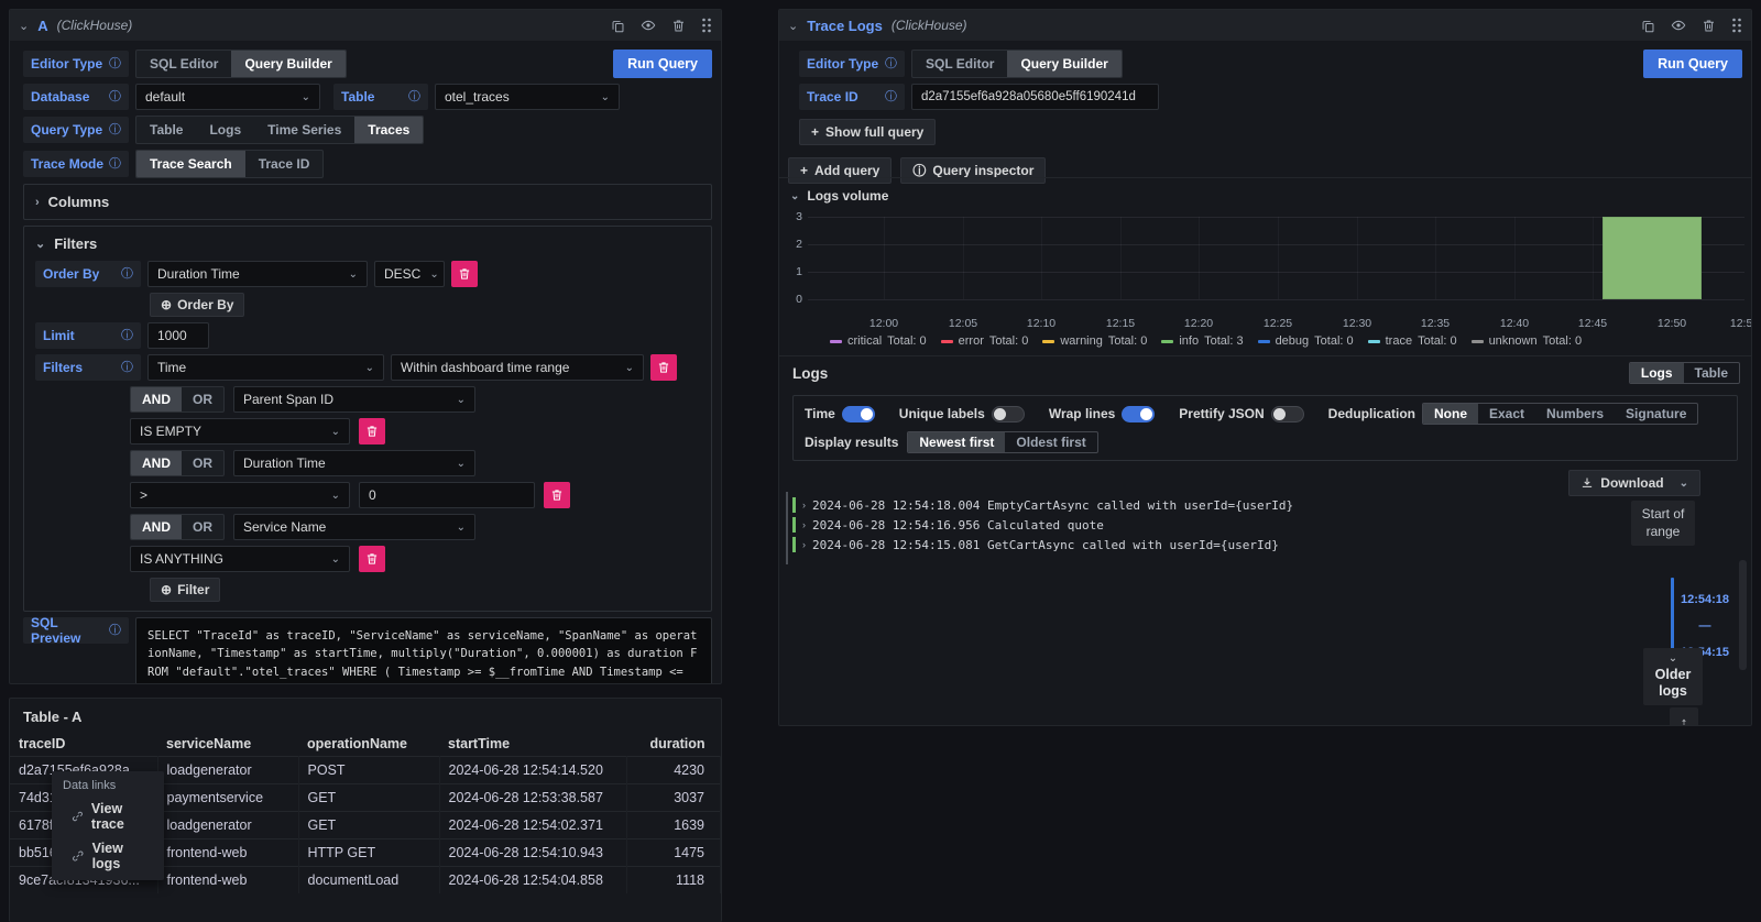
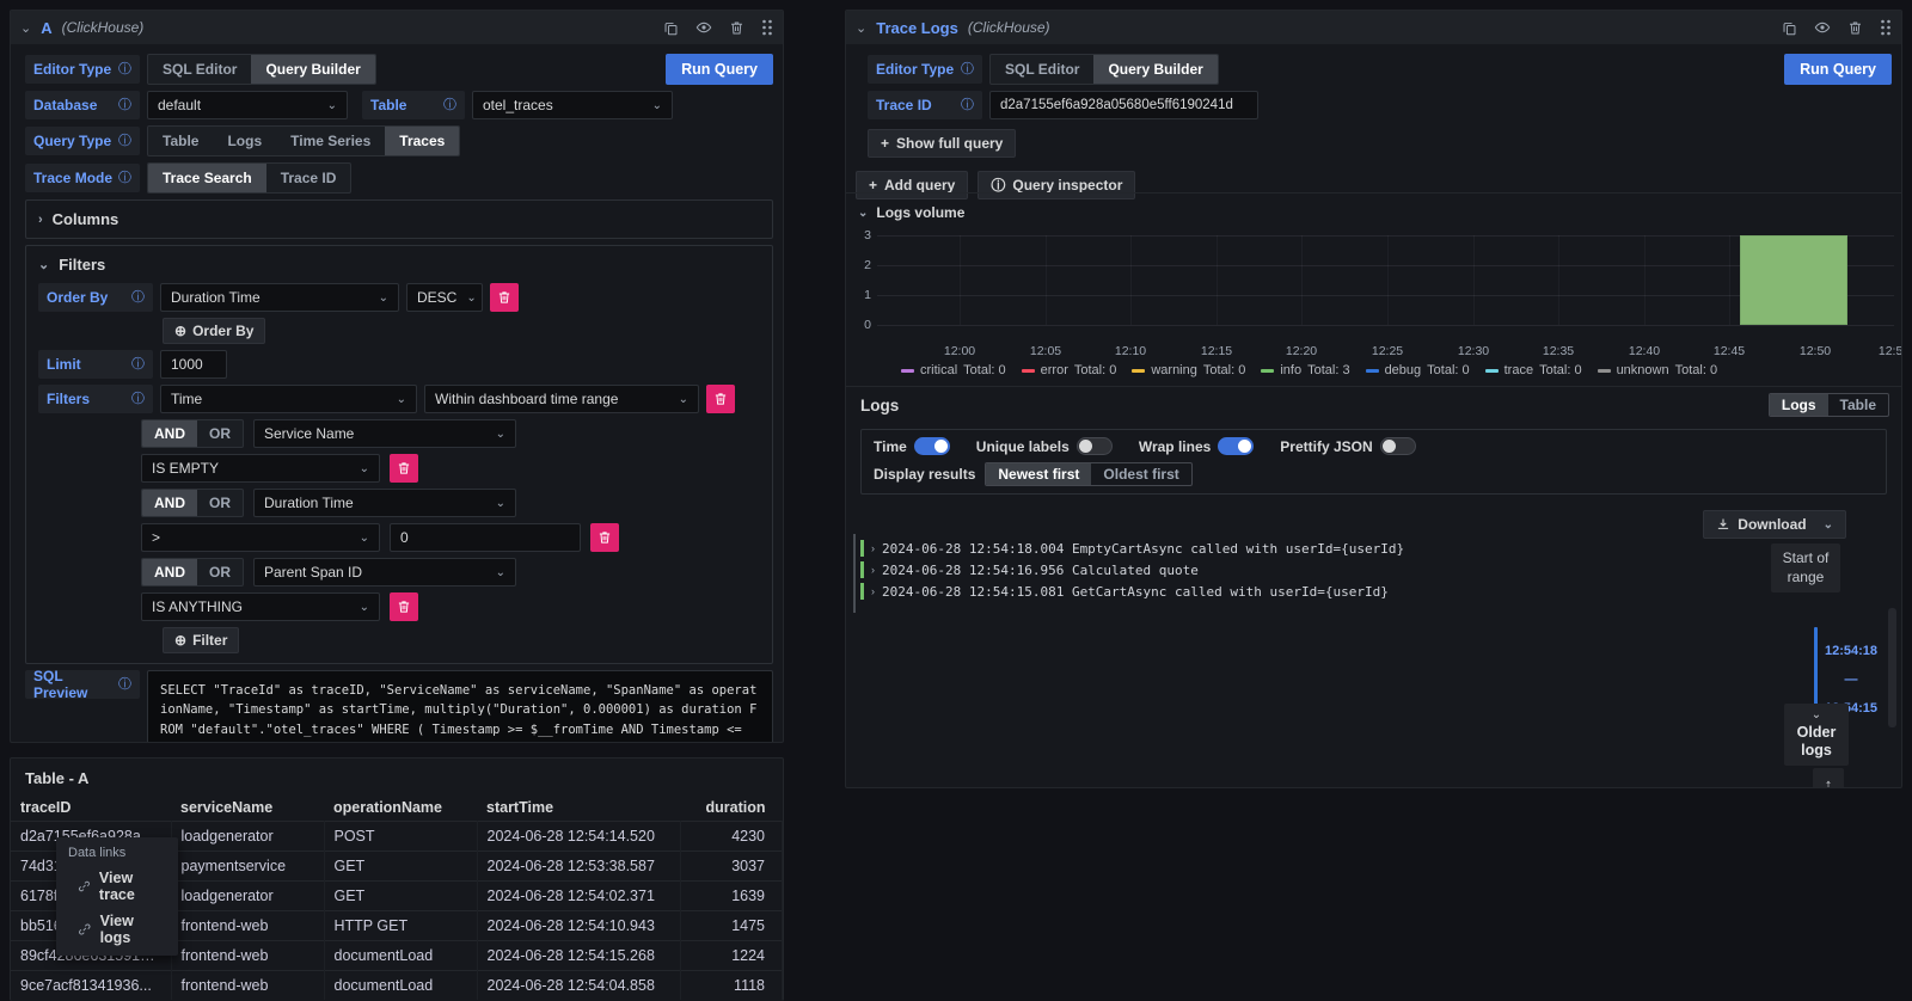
  ⌄
  A
  (ClickHouse)
  Editor Type
  ⓘ
  SQL Editor
  Query Builder
  Run Query
  Database
  ⓘ
  default
  ⌄
  Table
  ⓘ
  otel_traces
  ⌄
  Query Type
  ⓘ
  Table
  Logs
  Time Series
  Traces
  Trace Mode
  ⓘ
  Trace Search
  Trace ID
  ›
  Columns
  ⌄
  Filters
  Order By
  ⓘ
  Duration Time
  ⌄
  DESC
  ⌄
  ⊕
  Order By
  Limit
  ⓘ
  1000
  Filters
  ⓘ
  Time
  ⌄
  Within dashboard time range
  ⌄
  AND
  OR
- Parent Span ID
+ Service Name
  ⌄
  IS EMPTY
  ⌄
  AND
  OR
  Duration Time
  ⌄
  >
  ⌄
  0
  AND
  OR
- Service Name
+ Parent Span ID
  ⌄
  IS ANYTHING
  ⌄
  ⊕
  Filter
  SQL Preview
  ⓘ
  SELECT "TraceId" as traceID, "ServiceName" as serviceName, "SpanName" as operationName, "Timestamp" as startTime, multiply("Duration", 0.000001) as duration FROM "default"."otel_traces" WHERE ( Timestamp >= $__fromTime AND Timestamp <=
  Table - A
  traceID	serviceName	operationName	startTime	duration
  d2a7155ef6a928a05...	loadgenerator	POST	2024-06-28 12:54:14.520	4230
  74d3	paymentservice	GET	2024-06-28 12:53:38.587	3037
  6178	loadgenerator	GET	2024-06-28 12:54:02.371	1639
  bb51	frontend-web	HTTP GET	2024-06-28 12:54:10.943	1475
+ 89cf4286e631591b4...	frontend-web	documentLoad	2024-06-28 12:54:15.268	1224
  9ce7acf81341936...	frontend-web	documentLoad	2024-06-28 12:54:04.858	1118
  Data links
  View trace
  View logs
  ⌄
  Trace Logs
  (ClickHouse)
  Editor Type
  ⓘ
  SQL Editor
  Query Builder
  Run Query
  Trace ID
  ⓘ
  d2a7155ef6a928a05680e5ff6190241d
  +
  Show full query
  +
  Add query
  ⓘ
  Query inspector
  ⌄
  Logs volume
  3
  2
  1
  0
  12:00
  12:05
  12:10
  12:15
  12:20
  12:25
  12:30
  12:35
  12:40
  12:45
  12:50
  12:5
  critical
  Total: 0
  error
  Total: 0
  warning
  Total: 0
  info
  Total: 3
  debug
  Total: 0
  trace
  Total: 0
  unknown
  Total: 0
  Logs
  Logs
  Table
  Time
  Unique labels
  Wrap lines
  Prettify JSON
- Deduplication
- None
- Exact
- Numbers
- Signature
  Display results
  Newest first
  Oldest first
  Download
  ⌄
  ›
  2024-06-28 12:54:18.004 EmptyCartAsync called with userId={userId}
  ›
  2024-06-28 12:54:16.956 Calculated quote
  ›
  2024-06-28 12:54:15.081 GetCartAsync called with userId={userId}
  Start of range
  12:54:18
  —
  ⌄
  Older logs
  ↑
